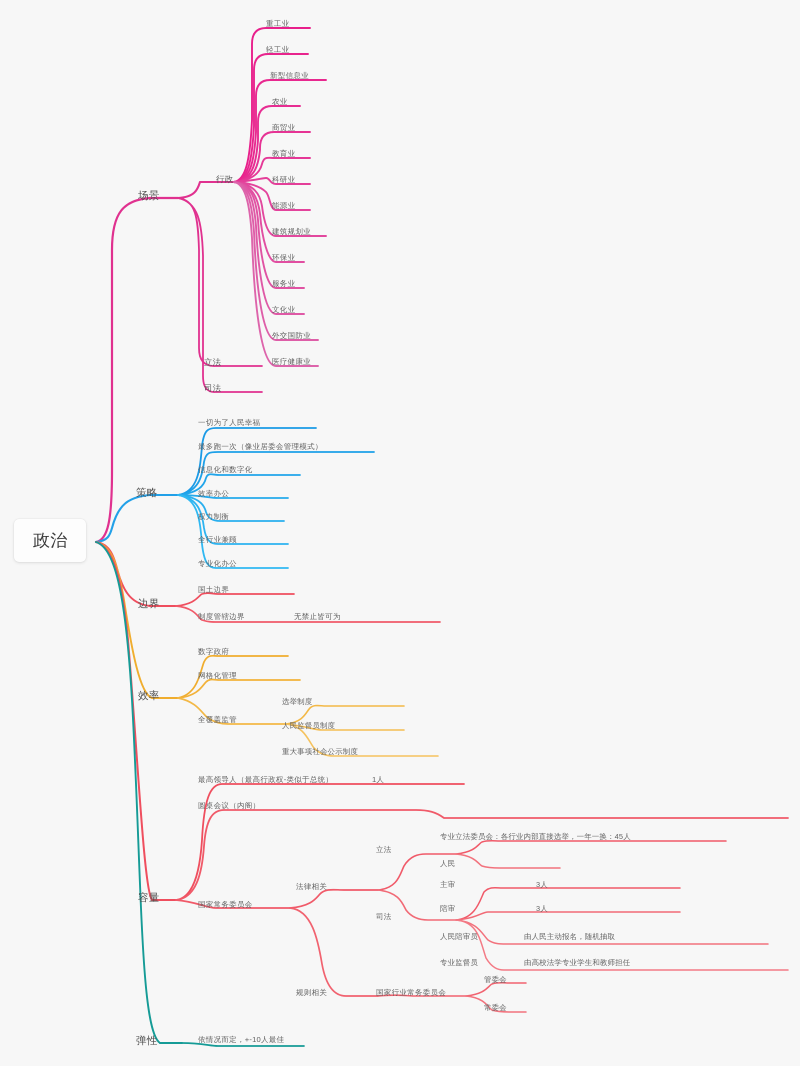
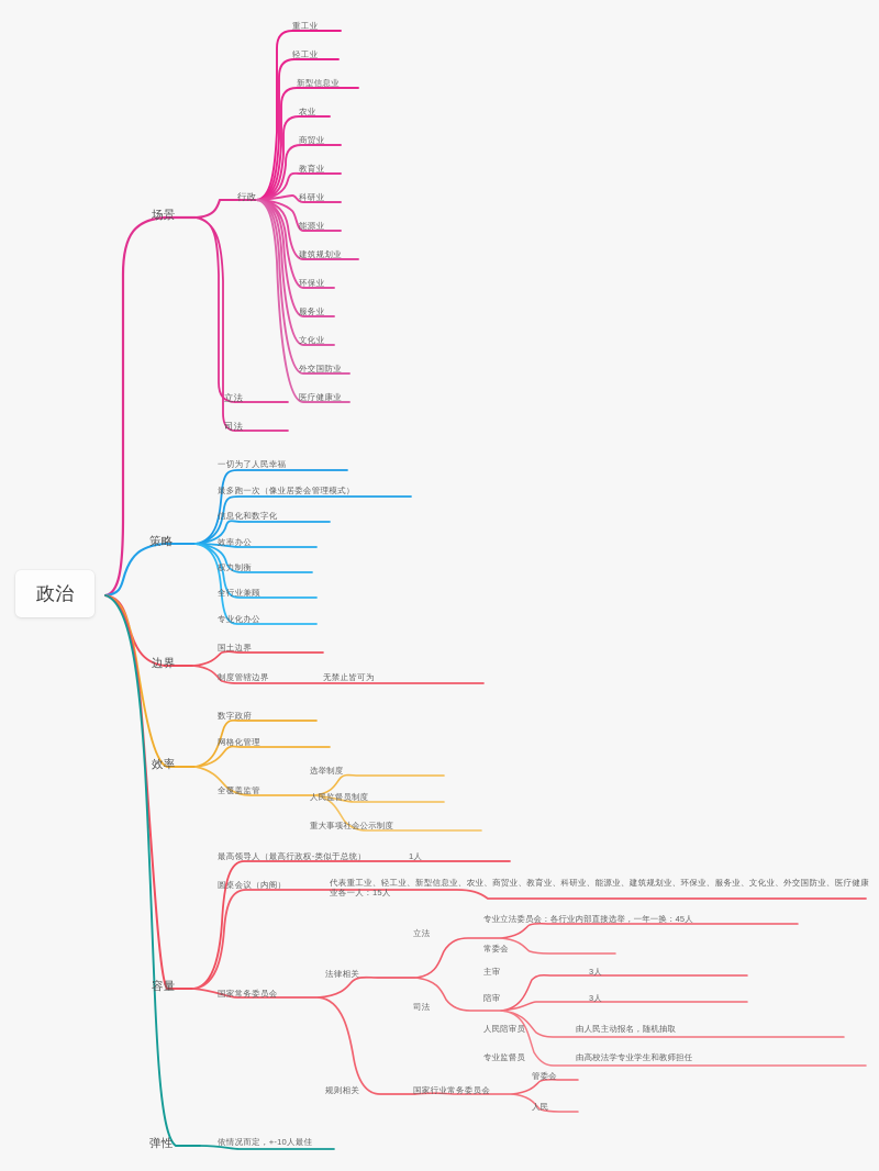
  政治
  场景
  行政
  立法
  司法
  重工业
  轻工业
  新型信息业
  农业
  商贸业
  教育业
  科研业
  能源业
  建筑规划业
  环保业
  服务业
  文化业
  外交国防业
  医疗健康业
  策略
  一切为了人民幸福
  最多跑一次（像业居委会管理模式）
  信息化和数字化
  效率办公
  权力制衡
  全行业兼顾
  专业化办公
  边界
  国土边界
  制度管辖边界
  无禁止皆可为
  效率
  数字政府
  网格化管理
  全覆盖监管
  选举制度
  人民监督员制度
  重大事项社会公示制度
  容量
  最高领导人（最高行政权-类似于总统）
  1人
  圆桌会议（内阁）
+ 代表重工业、轻工业、新型信息业、农业、商贸业、教育业、科研业、能源业、建筑规划业、环保业、服务业、文化业、外交国防业、医疗健康业各一人：15人
  国家常务委员会
  法律相关
  规则相关
  立法
  司法
  专业立法委员会：各行业内部直接选举，一年一换：45人
- 人民
+ 常委会
  主审
  3人
  陪审
  3人
  人民陪审员
  由人民主动报名，随机抽取
  专业监督员
  由高校法学专业学生和教师担任
  国家行业常务委员会
  管委会
- 常委会
+ 人民
  弹性
  依情况而定，+-10人最佳
